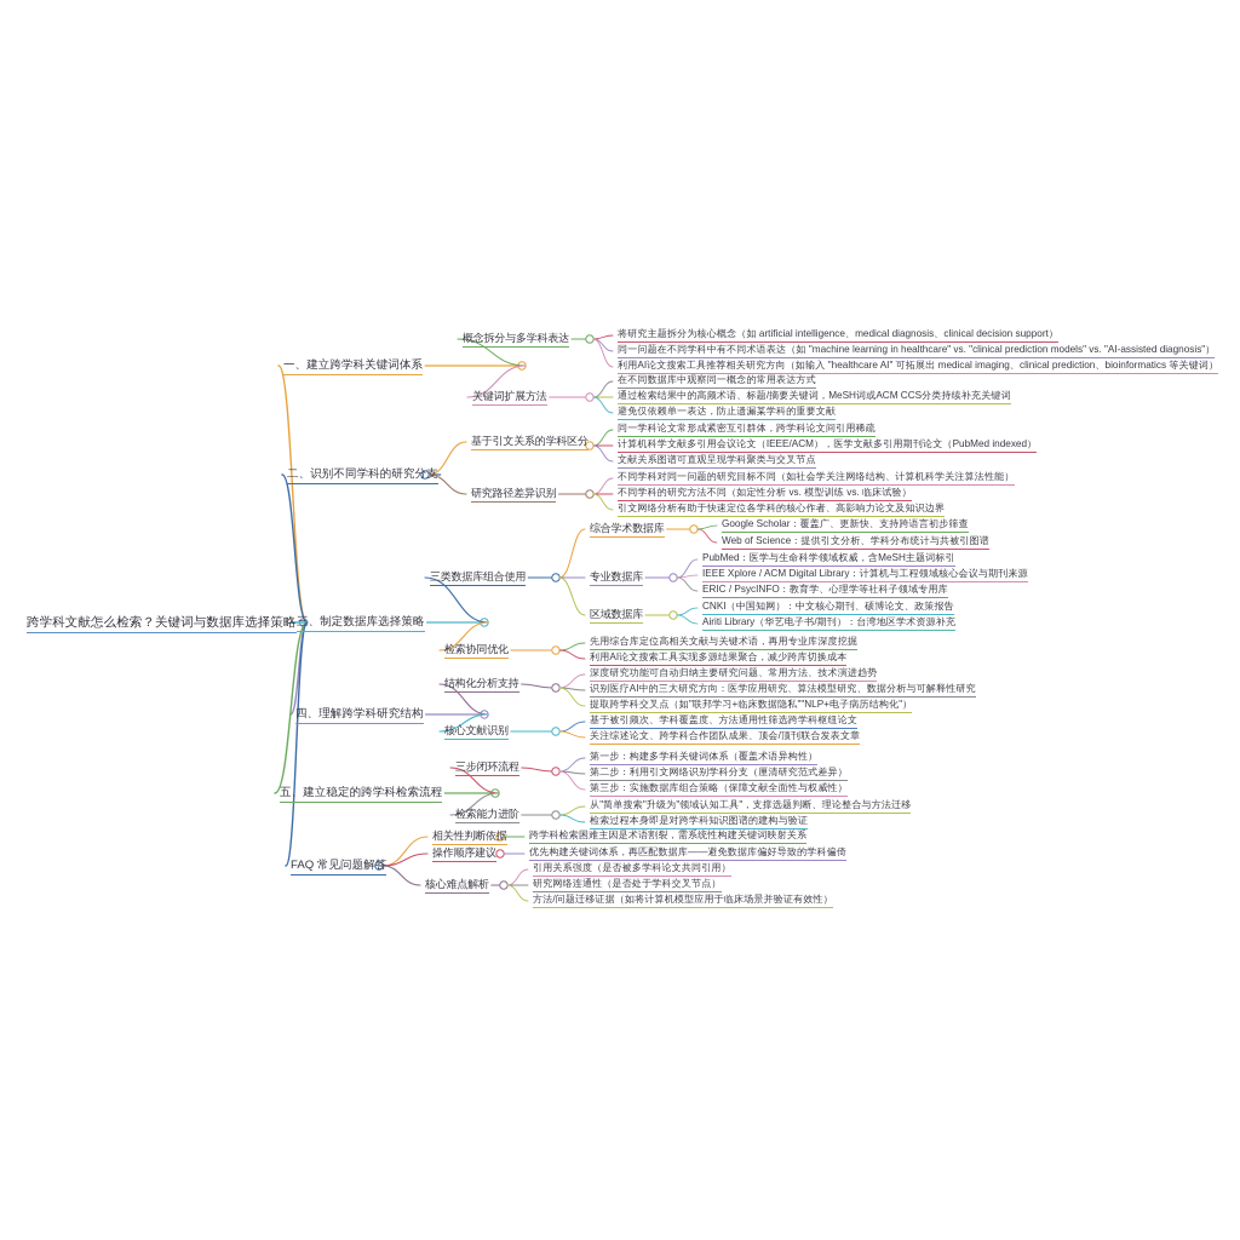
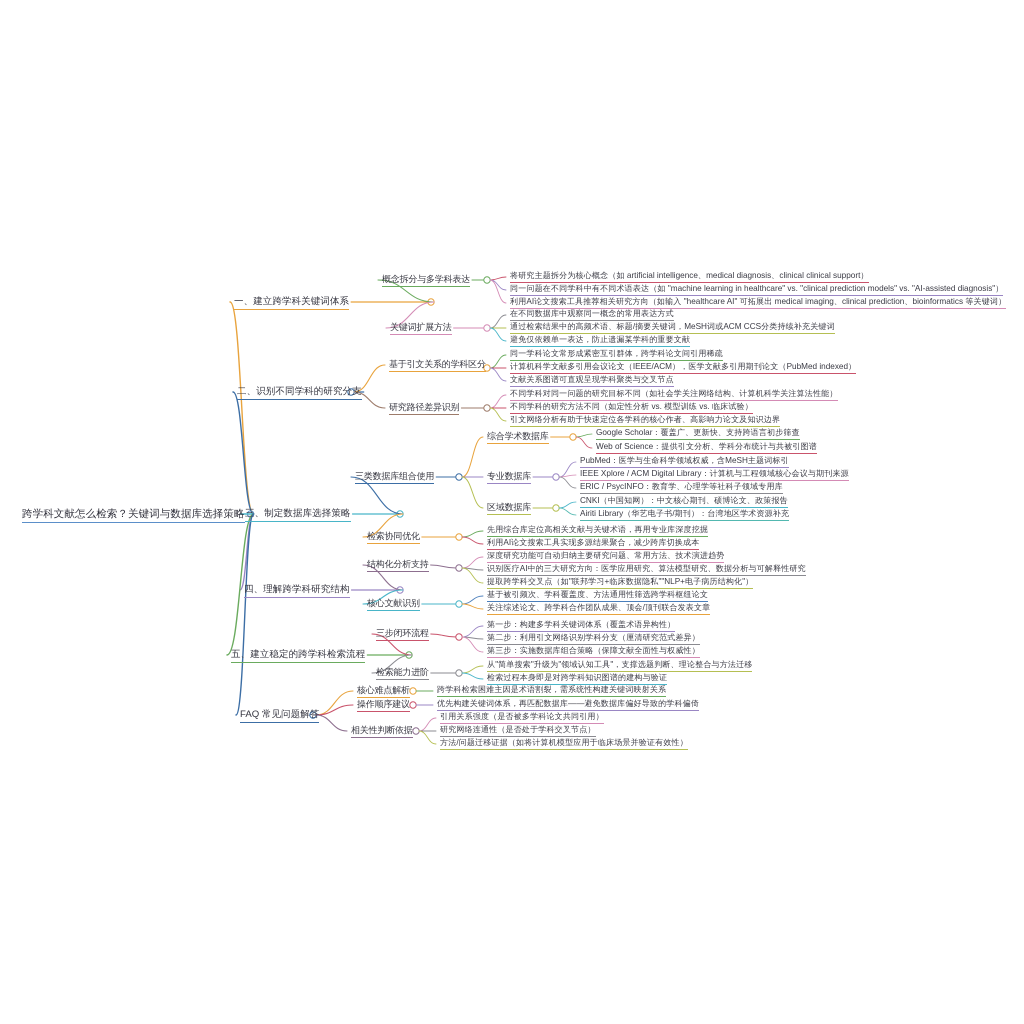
  跨学科文献怎么检索？关键词与数据库选择策略
  一、建立跨学科关键词体系
  概念拆分与多学科表达
- 将研究主题拆分为核心概念（如 artificial intelligence、medical diagnosis、clinical decision support）
+ 将研究主题拆分为核心概念（如 artificial intelligence、medical diagnosis、clinical clinical support）
  同一问题在不同学科中有不同术语表达（如 "machine learning in healthcare" vs. "clinical prediction models" vs. "AI-assisted diagnosis"）
  利用AI论文搜索工具推荐相关研究方向（如输入 "healthcare AI" 可拓展出 medical imaging、clinical prediction、bioinformatics 等关键词）
  关键词扩展方法
  在不同数据库中观察同一概念的常用表达方式
  通过检索结果中的高频术语、标题/摘要关键词，MeSH词或ACM CCS分类持续补充关键词
  避免仅依赖单一表达，防止遗漏某学科的重要文献
  二、识别不同学科的研究分支
  基于引文关系的学科区分
  同一学科论文常形成紧密互引群体，跨学科论文间引用稀疏
  计算机科学文献多引用会议论文（IEEE/ACM），医学文献多引用期刊论文（PubMed indexed）
  文献关系图谱可直观呈现学科聚类与交叉节点
  研究路径差异识别
  不同学科对同一问题的研究目标不同（如社会学关注网络结构、计算机科学关注算法性能）
  不同学科的研究方法不同（如定性分析 vs. 模型训练 vs. 临床试验）
  引文网络分析有助于快速定位各学科的核心作者、高影响力论文及知识边界
  三、制定数据库选择策略
  三类数据库组合使用
  综合学术数据库
  Google Scholar：覆盖广、更新快、支持跨语言初步筛查
  Web of Science：提供引文分析、学科分布统计与共被引图谱
  专业数据库
  PubMed：医学与生命科学领域权威，含MeSH主题词标引
  IEEE Xplore / ACM Digital Library：计算机与工程领域核心会议与期刊来源
  ERIC / PsycINFO：教育学、心理学等社科子领域专用库
  区域数据库
  CNKI（中国知网）：中文核心期刊、硕博论文、政策报告
  Airiti Library（华艺电子书/期刊）：台湾地区学术资源补充
  检索协同优化
  先用综合库定位高相关文献与关键术语，再用专业库深度挖掘
  利用AI论文搜索工具实现多源结果聚合，减少跨库切换成本
  四、理解跨学科研究结构
  结构化分析支持
  深度研究功能可自动归纳主要研究问题、常用方法、技术演进趋势
  识别医疗AI中的三大研究方向：医学应用研究、算法模型研究、数据分析与可解释性研究
  提取跨学科交叉点（如"联邦学习+临床数据隐私""NLP+电子病历结构化"）
  核心文献识别
  基于被引频次、学科覆盖度、方法通用性筛选跨学科枢纽论文
  关注综述论文、跨学科合作团队成果、顶会/顶刊联合发表文章
  五、建立稳定的跨学科检索流程
  三步闭环流程
  第一步：构建多学科关键词体系（覆盖术语异构性）
  第二步：利用引文网络识别学科分支（厘清研究范式差异）
  第三步：实施数据库组合策略（保障文献全面性与权威性）
  检索能力进阶
  从"简单搜索"升级为"领域认知工具"，支撑选题判断、理论整合与方法迁移
  检索过程本身即是对跨学科知识图谱的建构与验证
  FAQ 常见问题解答
- 相关性判断依据
+ 核心难点解析
  跨学科检索困难主因是术语割裂，需系统性构建关键词映射关系
  操作顺序建议
  优先构建关键词体系，再匹配数据库——避免数据库偏好导致的学科偏倚
- 核心难点解析
+ 相关性判断依据
  引用关系强度（是否被多学科论文共同引用）
  研究网络连通性（是否处于学科交叉节点）
  方法/问题迁移证据（如将计算机模型应用于临床场景并验证有效性）
